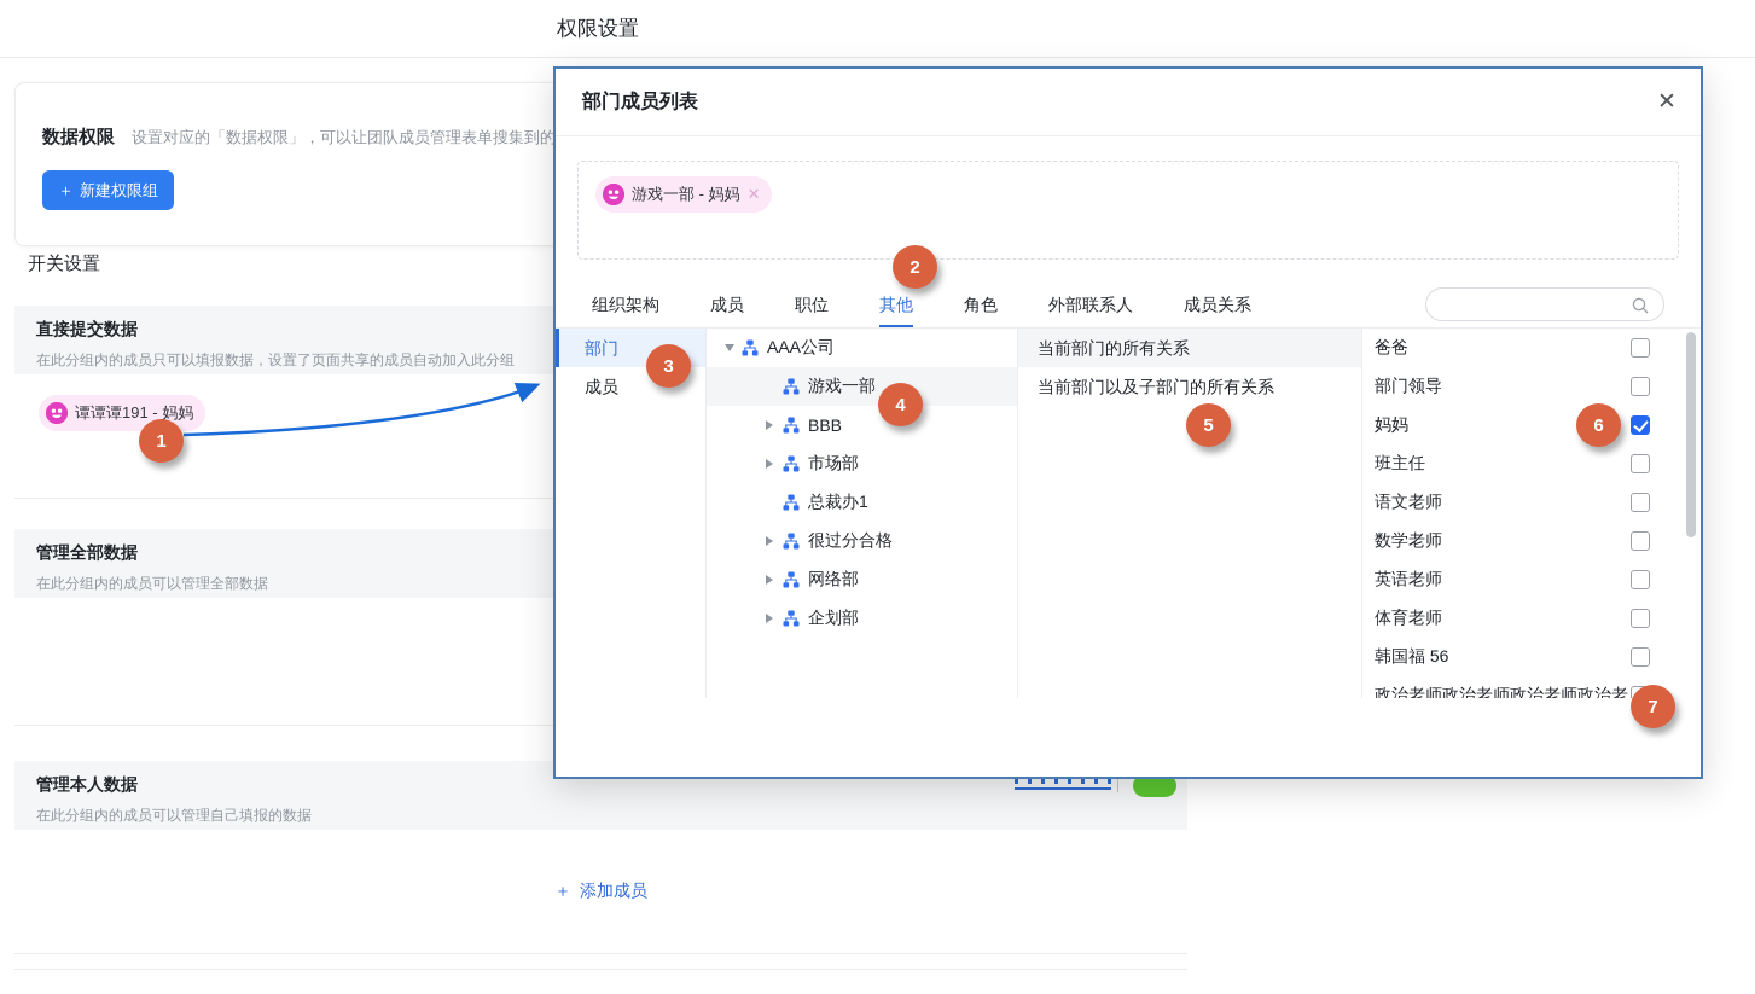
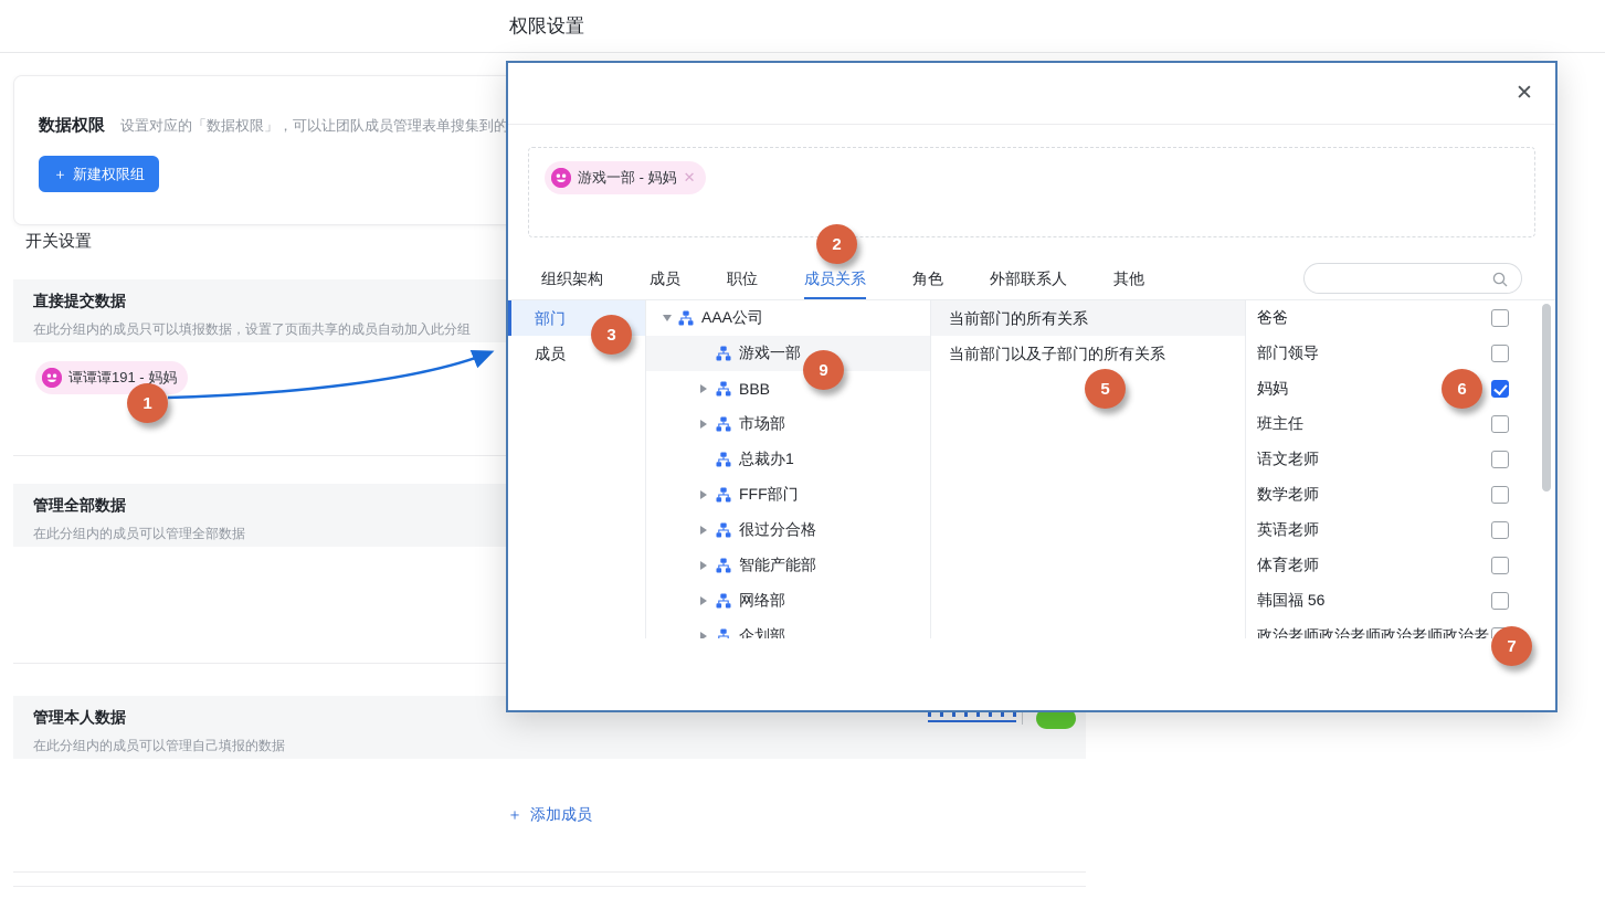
  权限设置
  数据权限 设置对应的「数据权限」，可以让团队成员管理表单搜集到的
  ＋
  新建权限组
  开关设置
  直接提交数据
  在此分组内的成员只可以填报数据，设置了页面共享的成员自动加入此分组
  谭谭谭191 - 妈妈
  管理全部数据
  在此分组内的成员可以管理全部数据
  管理本人数据
  在此分组内的成员可以管理自己填报的数据
  ＋
  添加成员
- 部门成员列表
  ✕
  游戏一部 - 妈妈
  ✕
  组织架构
  成员
  职位
- 其他
+ 成员关系
  角色
  外部联系人
- 成员关系
+ 其他
  部门
  成员
  AAA公司
  游戏一部
  BBB
  市场部
  总裁办1
+ FFF部门
  很过分合格
+ 智能产能部
  网络部
  企划部
  当前部门的所有关系
  当前部门以及子部门的所有关系
  爸爸
  部门领导
  妈妈
  班主任
  语文老师
  数学老师
  英语老师
  体育老师
  韩国福 56
  政治老师政治老师政治老师政治老
  1
  2
  3
- 4
+ 9
  5
  6
  7
